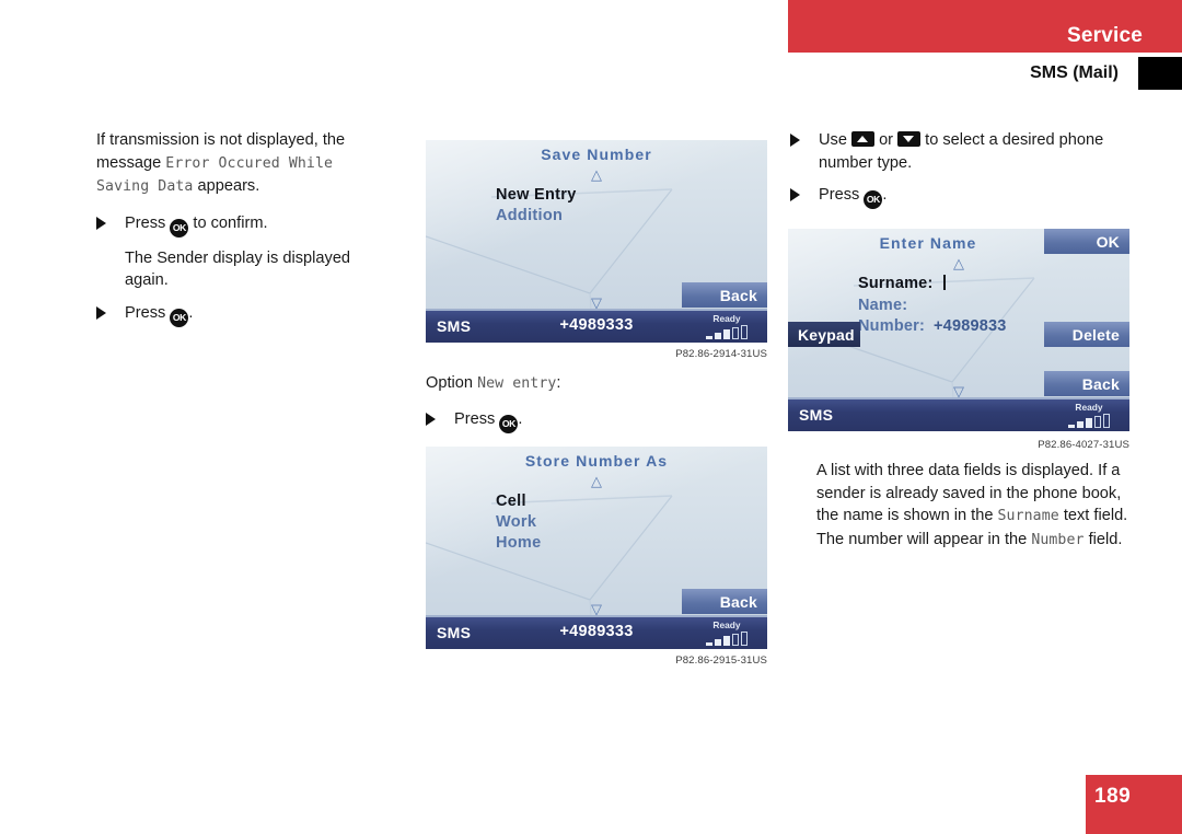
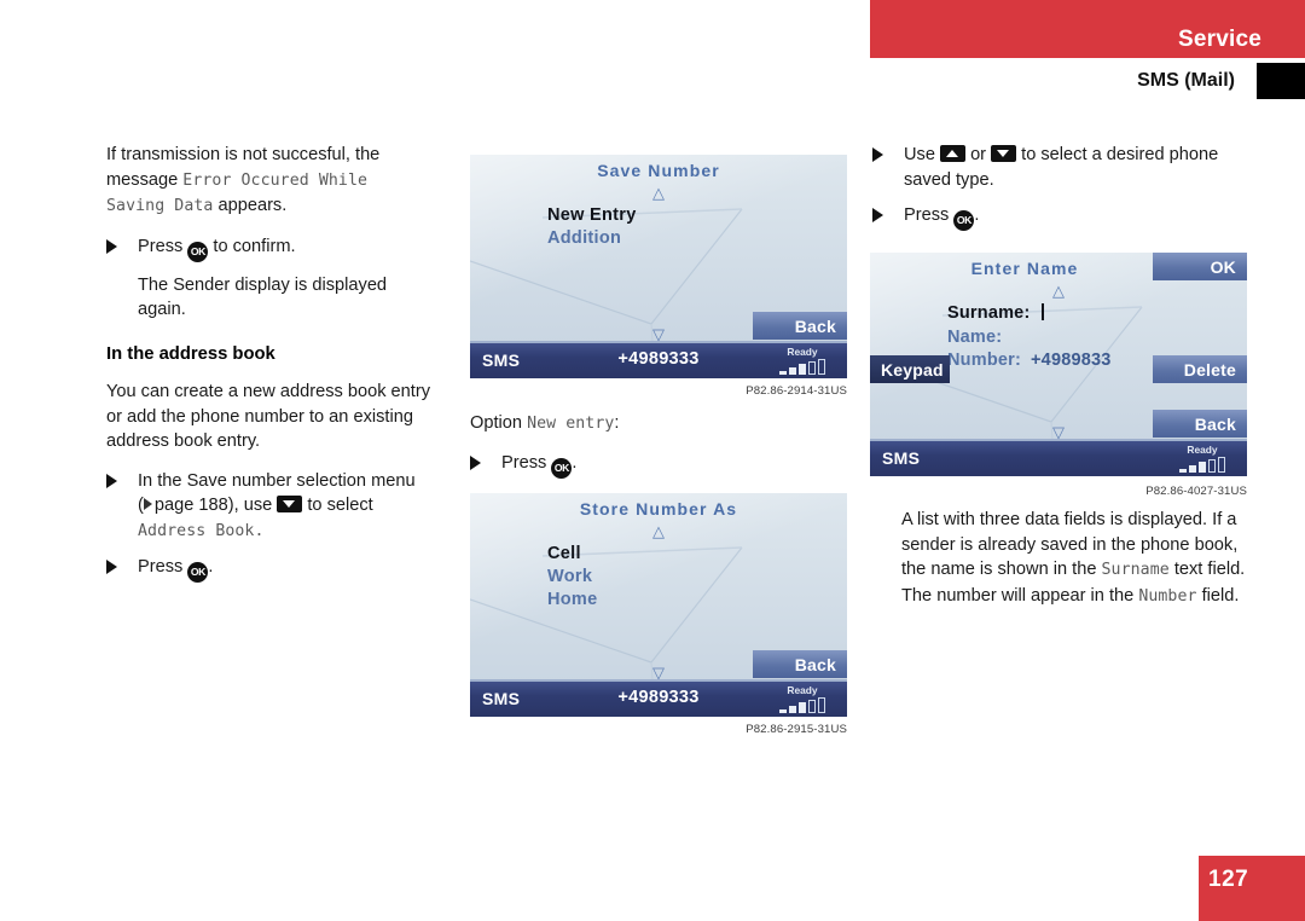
  Service
  SMS (Mail)
- If transmission is not displayed, the message Error Occured While Saving Data appears.
+ If transmission is not succesful, the message Error Occured While Saving Data appears.
  Press OK to confirm.
  The Sender display is displayed again.
+ In the address book
+ You can create a new address book entry or add the phone number to an existing address book entry.
+ In the Save number selection menu
+ ( page 188), use to select
+ Address Book.
  Press OK .
  Save Number
  △
  New Entry
  Addition
  ▽
  Back
  SMS
  +4989333
  Ready
  P82.86-2914-31US
  Option New entry:
  Press OK .
  Store Number As
  △
  Cell
  Work
  Home
  ▽
  Back
  SMS
  +4989333
  Ready
  P82.86-2915-31US
- Use or to select a desired phone number type.
+ Use or to select a desired phone saved type.
  Press OK .
  Enter Name
  OK
  △
  Surname:
  Name:
  Number: +4989833
  Keypad
  Delete
  ▽
  Back
  SMS
  Ready
  P82.86-4027-31US
  A list with three data fields is displayed. If a sender is already saved in the phone book, the name is shown in the Surname text field. The number will appear in the Number field.
- 189
+ 127
